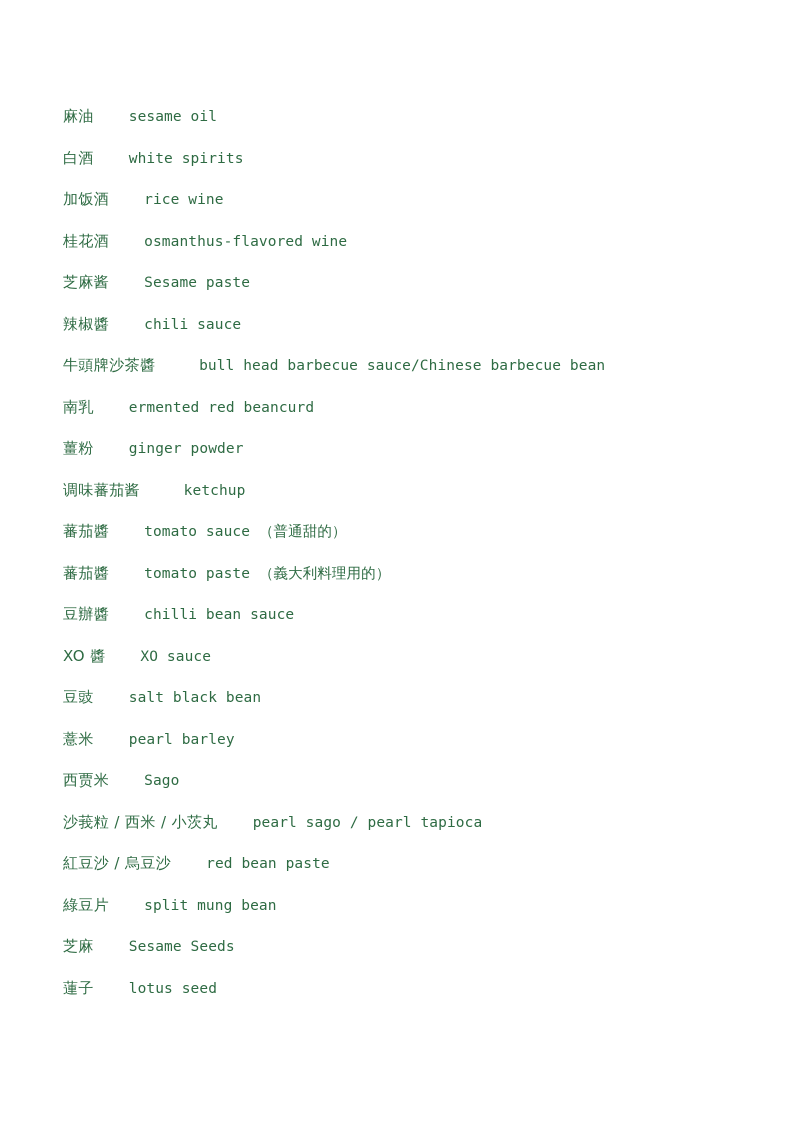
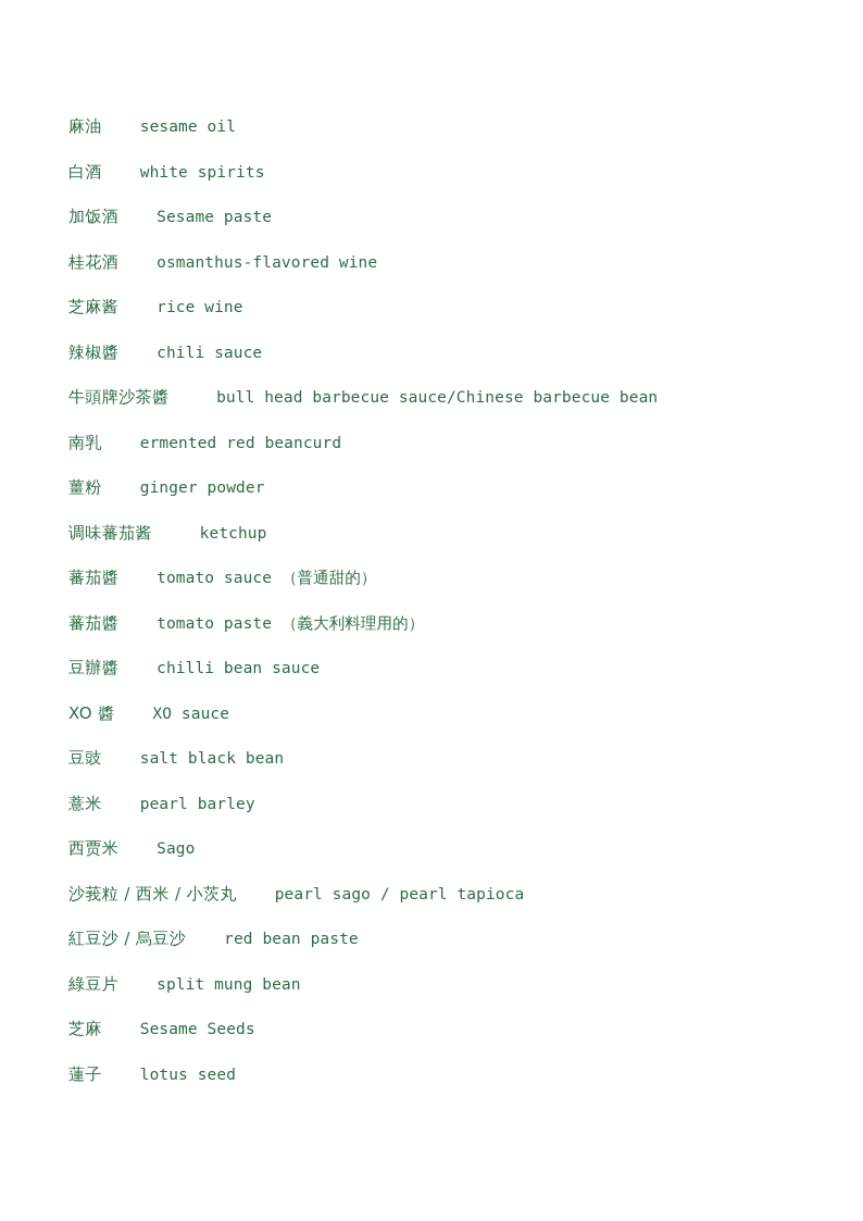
  麻油 sesame oil
  白酒 white spirits
- 加饭酒 rice wine
+ 加饭酒 Sesame paste
  桂花酒 osmanthus-flavored wine
- 芝麻酱 Sesame paste
+ 芝麻酱 rice wine
  辣椒醬 chili sauce
  牛頭牌沙茶醬 bull head barbecue sauce/Chinese barbecue bean
  南乳 ermented red beancurd
  薑粉 ginger powder
  调味蕃茄酱 ketchup
  蕃茄醬 tomato sauce （普通甜的）
  蕃茄醬 tomato paste （義大利料理用的）
  豆辦醬 chilli bean sauce
  XO 醬 XO sauce
  豆豉 salt black bean
  薏米 pearl barley
  西贾米 Sago
  沙莪粒 / 西米 / 小茨丸 pearl sago / pearl tapioca
  紅豆沙 / 烏豆沙 red bean paste
  綠豆片 split mung bean
  芝麻 Sesame Seeds
  蓮子 lotus seed
